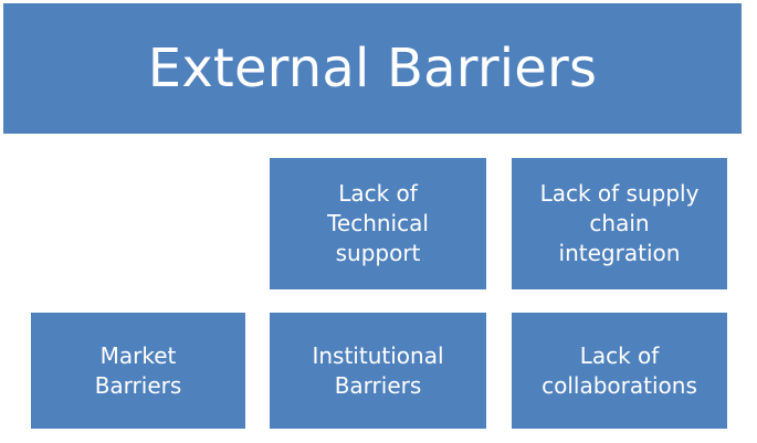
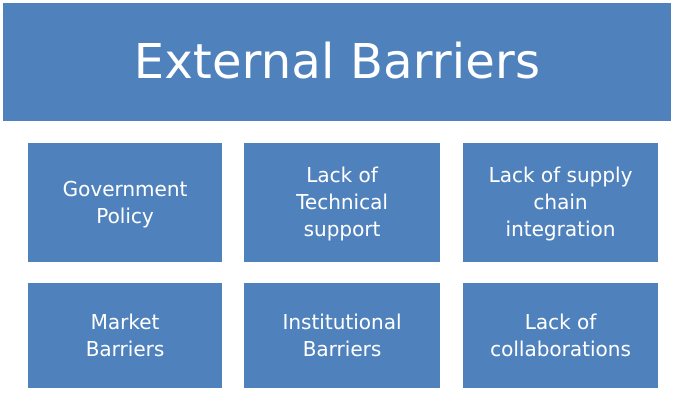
  External Barriers
+ Government
+ Policy
  Lack of
  Technical
  support
  Lack of supply
  chain
  integration
  Market
  Barriers
  Institutional
  Barriers
  Lack of
  collaborations
